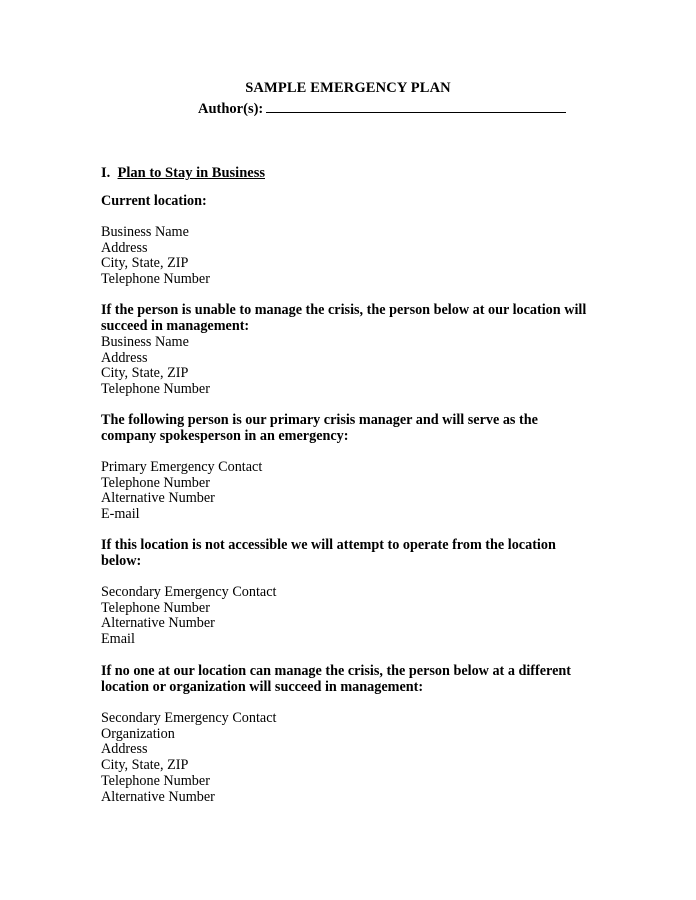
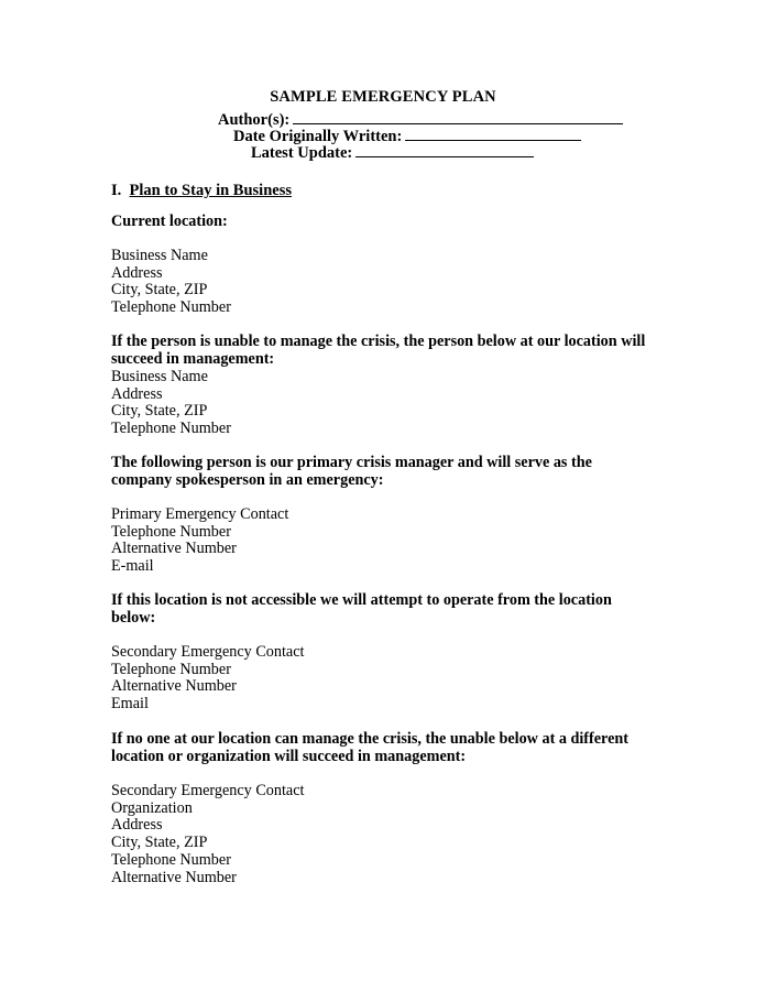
  SAMPLE EMERGENCY PLAN
  Author(s):
+ Date Originally Written:
+ Latest Update:
  I. Plan to Stay in Business
  Current location:
  Business Name
  Address
  City, State, ZIP
  Telephone Number
  If the person is unable to manage the crisis, the person below at our location will succeed in management:
  Business Name
  Address
  City, State, ZIP
  Telephone Number
  The following person is our primary crisis manager and will serve as the company spokesperson in an emergency:
  Primary Emergency Contact
  Telephone Number
  Alternative Number
  E-mail
  If this location is not accessible we will attempt to operate from the location below:
  Secondary Emergency Contact
  Telephone Number
  Alternative Number
  Email
- If no one at our location can manage the crisis, the person below at a different location or organization will succeed in management:
+ If no one at our location can manage the crisis, the unable below at a different location or organization will succeed in management:
  Secondary Emergency Contact
  Organization
  Address
  City, State, ZIP
  Telephone Number
  Alternative Number
